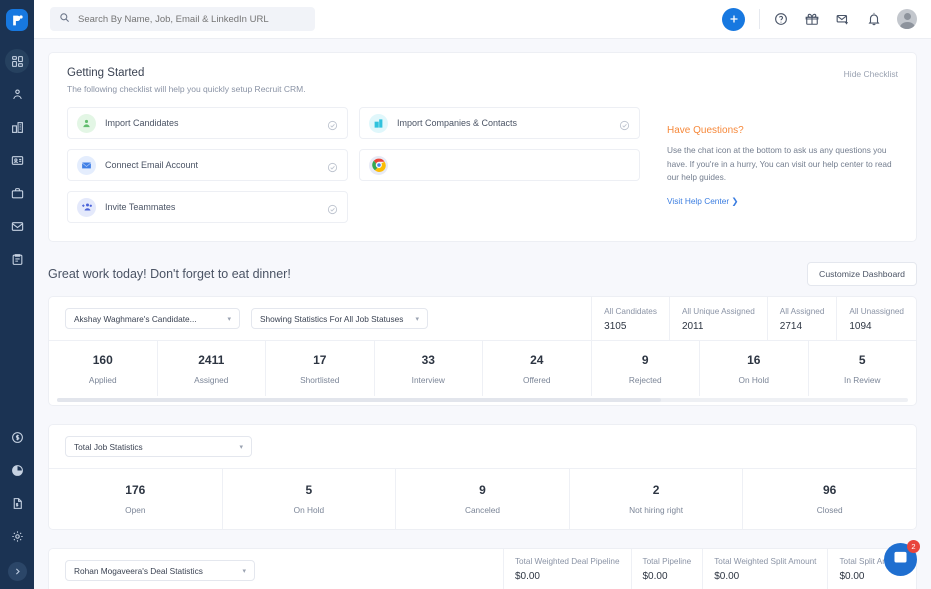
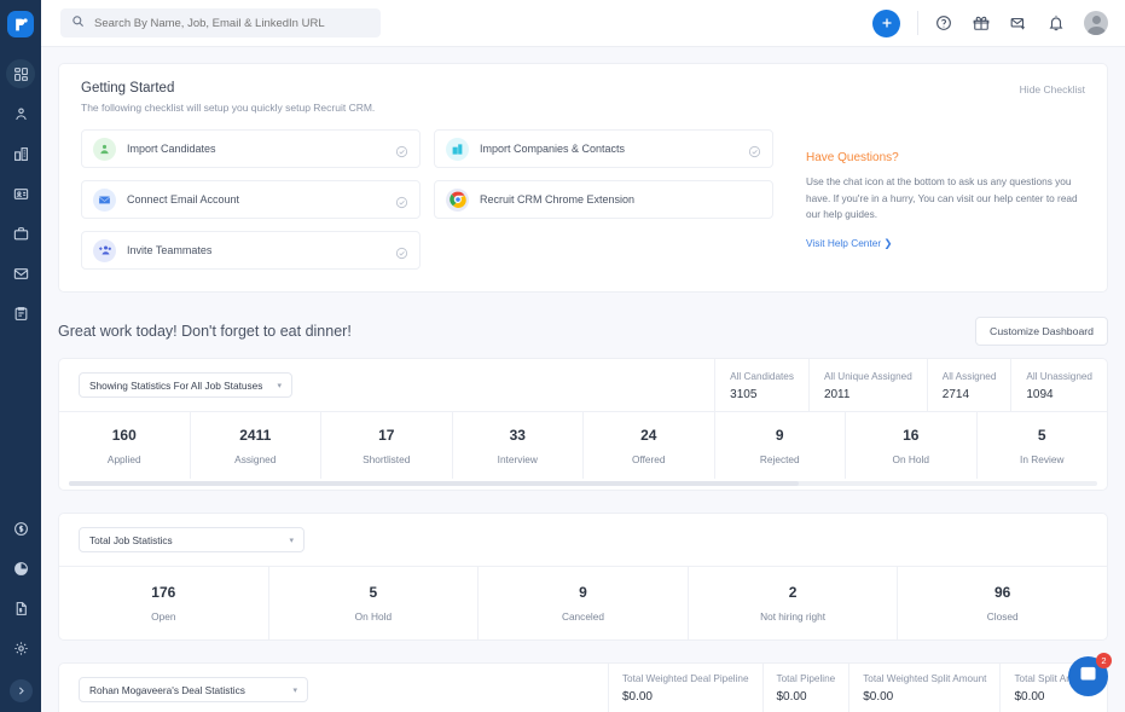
  Search By Name, Job, Email & LinkedIn URL
  Getting Started
- The following checklist will help you quickly setup Recruit CRM.
+ The following checklist will setup you quickly setup Recruit CRM.
  Hide Checklist
  Import Candidates
  Connect Email Account
  Invite Teammates
  Import Companies & Contacts
+ Recruit CRM Chrome Extension
  Have Questions?
  Use the chat icon at the bottom to ask us any questions you have. If you're in a hurry, You can visit our help center to read our help guides.
  Visit Help Center ❯
  Great work today! Don't forget to eat dinner!
  Customize Dashboard
- Akshay Waghmare's Candidate...
  Showing Statistics For All Job Statuses
  All Candidates
  3105
  All Unique Assigned
  2011
  All Assigned
  2714
  All Unassigned
  1094
  160
  Applied
  2411
  Assigned
  17
  Shortlisted
  33
  Interview
  24
  Offered
  9
  Rejected
  16
  On Hold
  5
  In Review
  Total Job Statistics
  176
  Open
  5
  On Hold
  9
  Canceled
  2
  Not hiring right
  96
  Closed
  Rohan Mogaveera's Deal Statistics
  Total Weighted Deal Pipeline
  $0.00
  Total Pipeline
  $0.00
  Total Weighted Split Amount
  $0.00
  $0.00
  2
